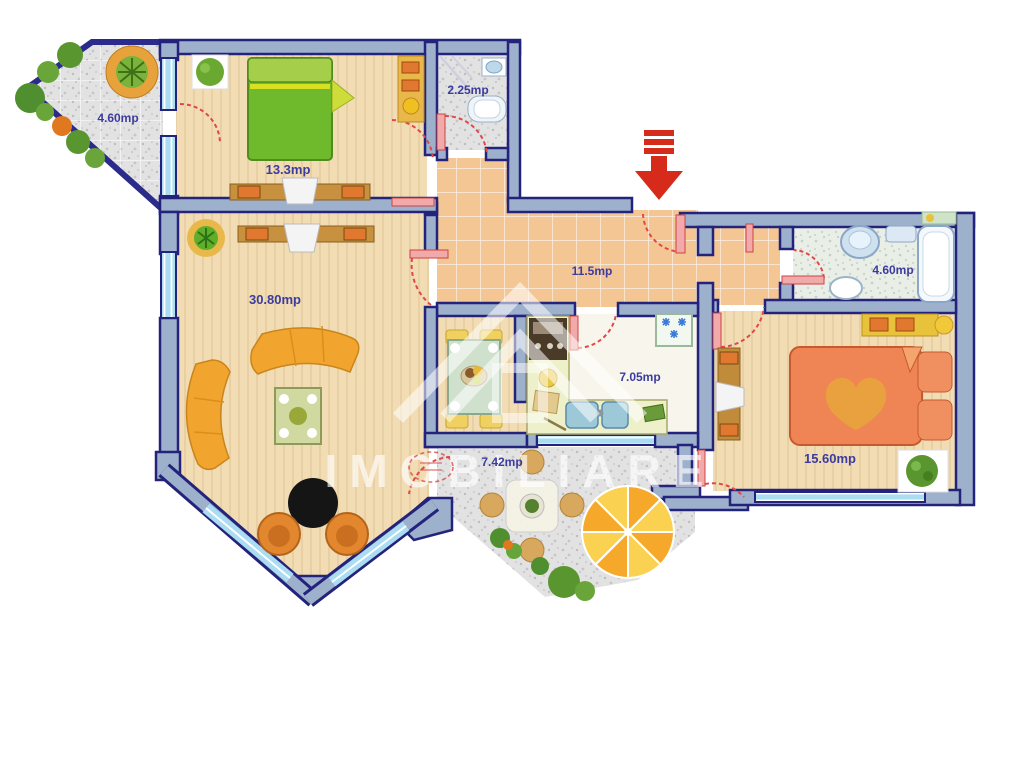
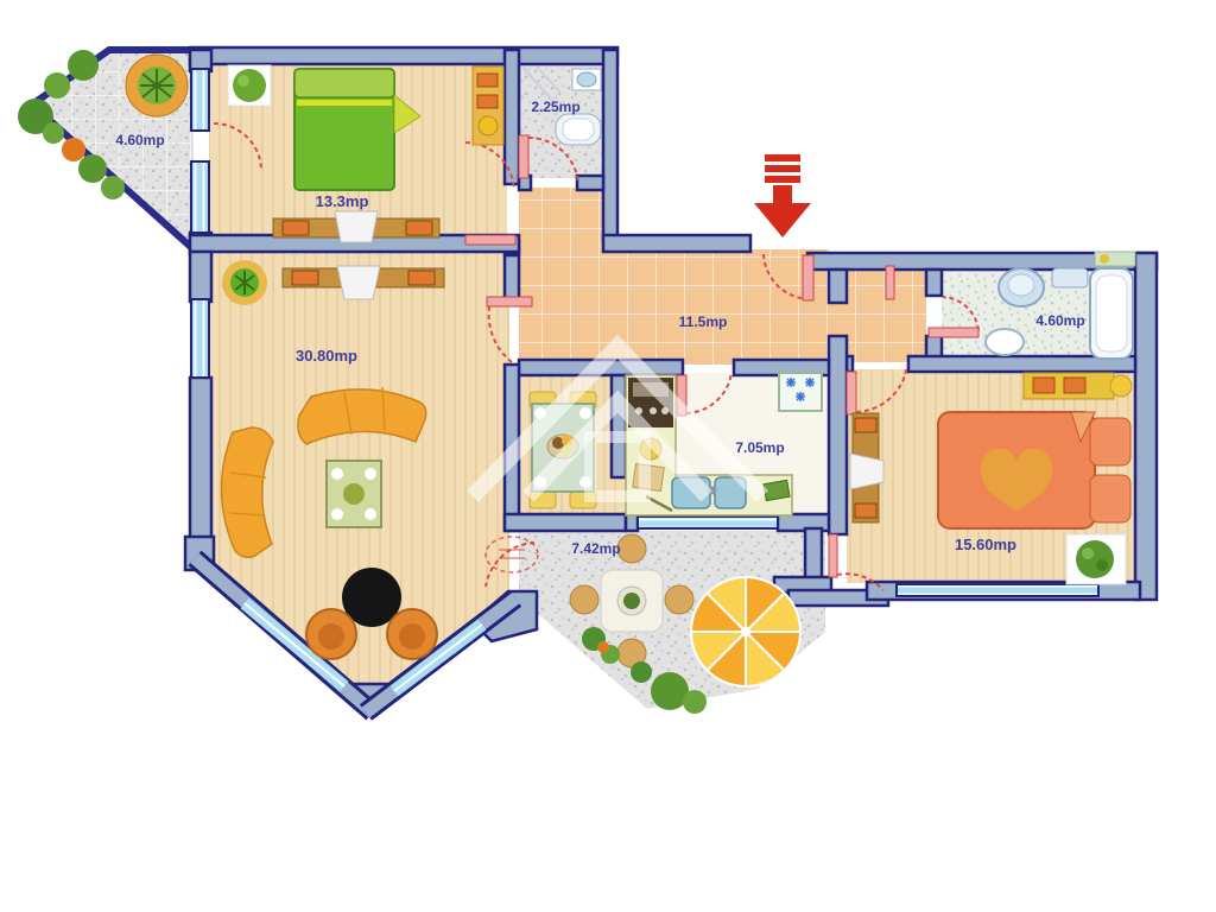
- IMOBILIARE
  4.60mp
  13.3mp
  2.25mp
  11.5mp
  30.80mp
  7.05mp
  4.60mp
  15.60mp
  7.42mp
